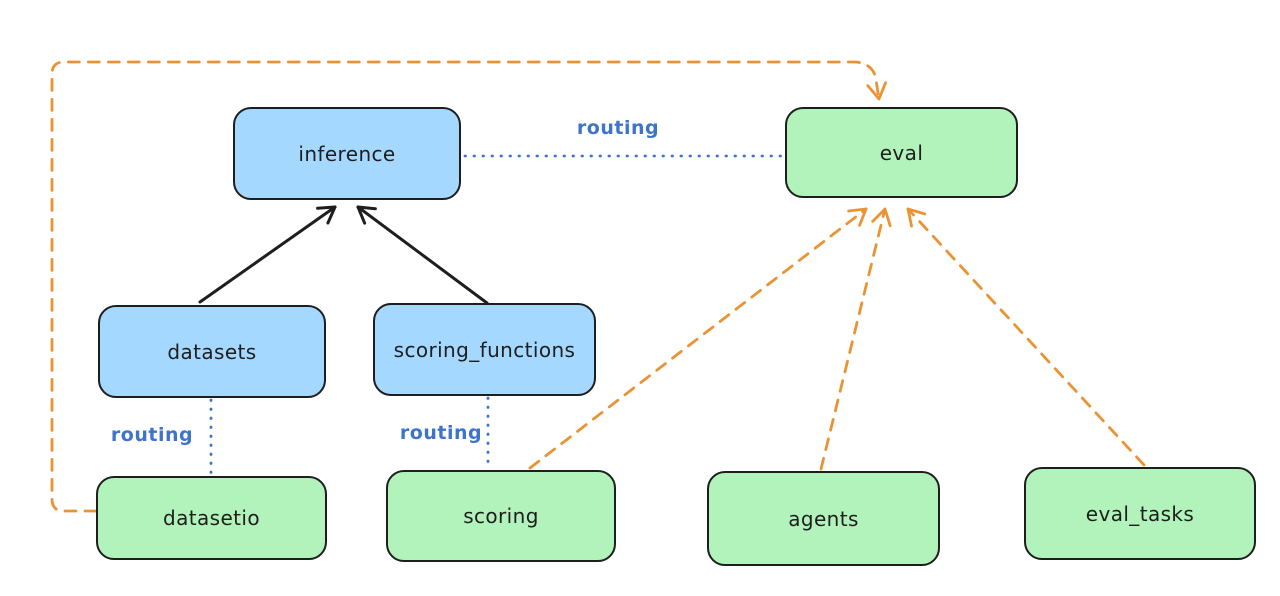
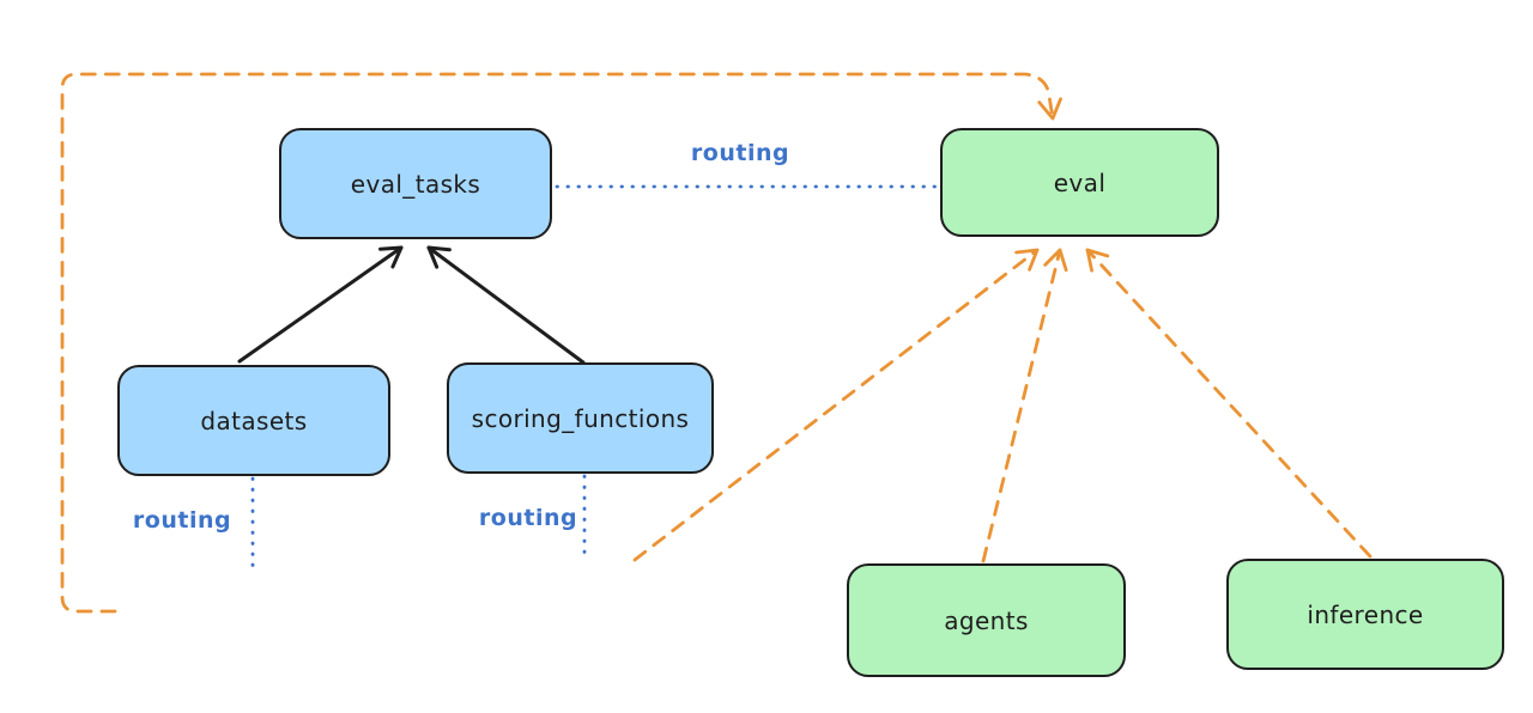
- inference
+ eval_tasks
  eval
  datasets
  scoring_functions
- datasetio
- scoring
  agents
- eval_tasks
+ inference
  routing
  routing
  routing
